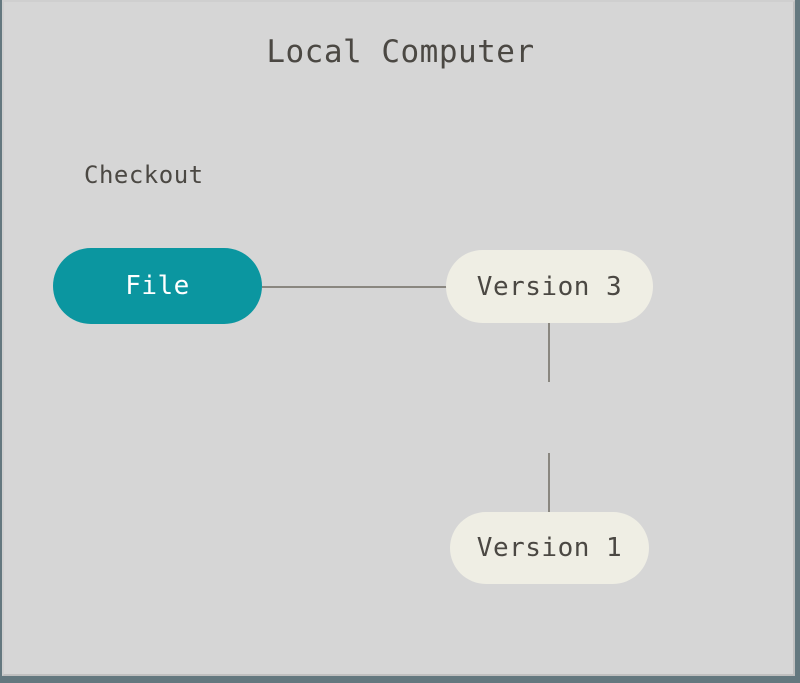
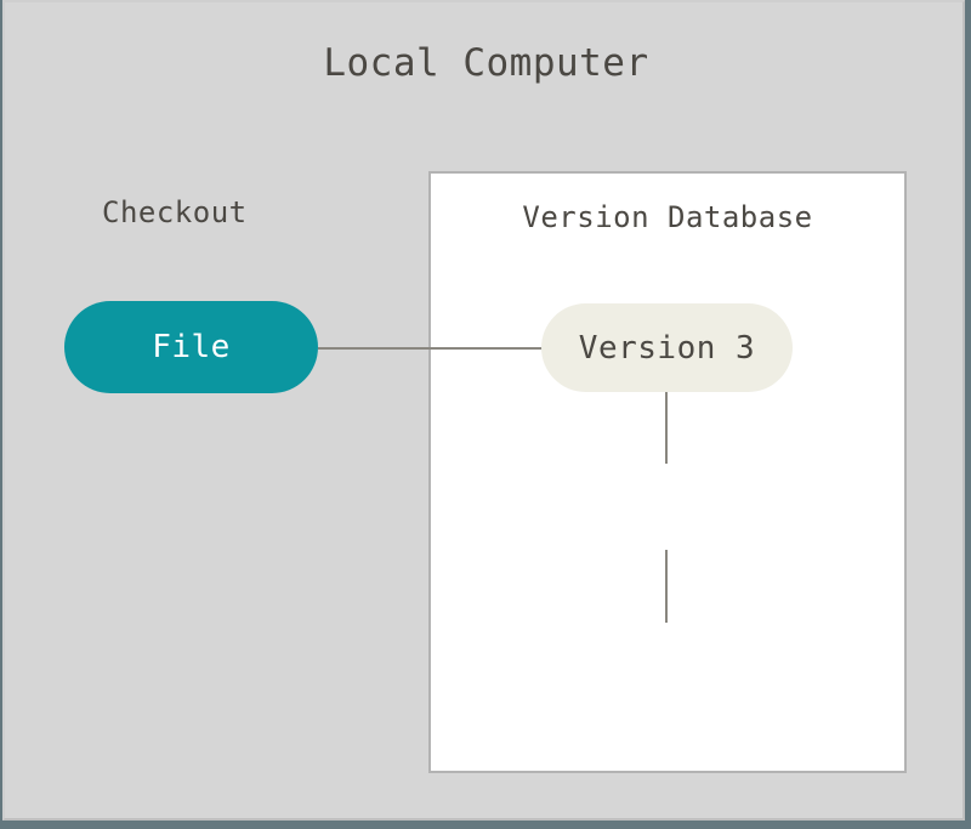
  Local Computer
  Checkout
+ Version Database
  File
  Version 3
- Version 1
